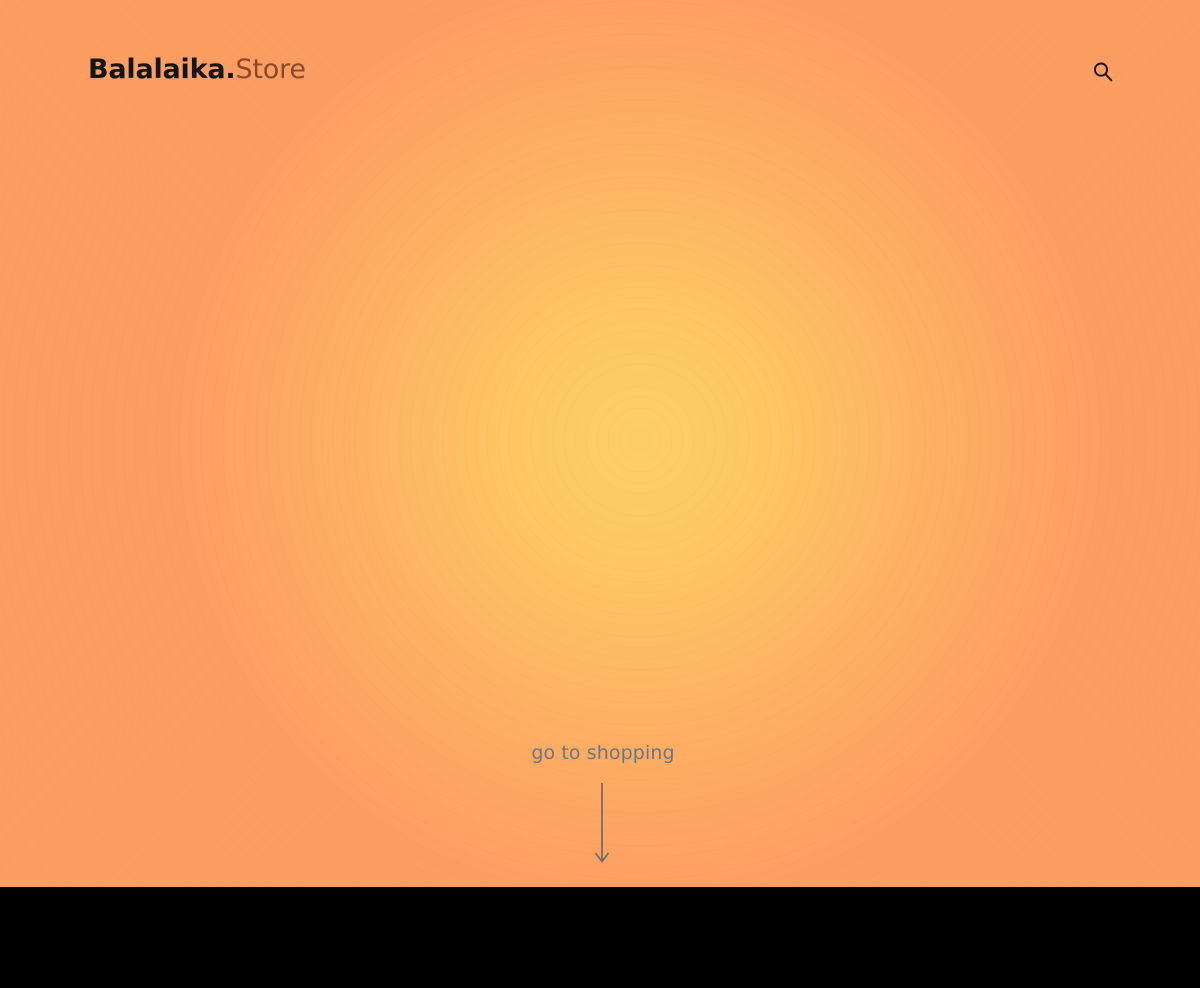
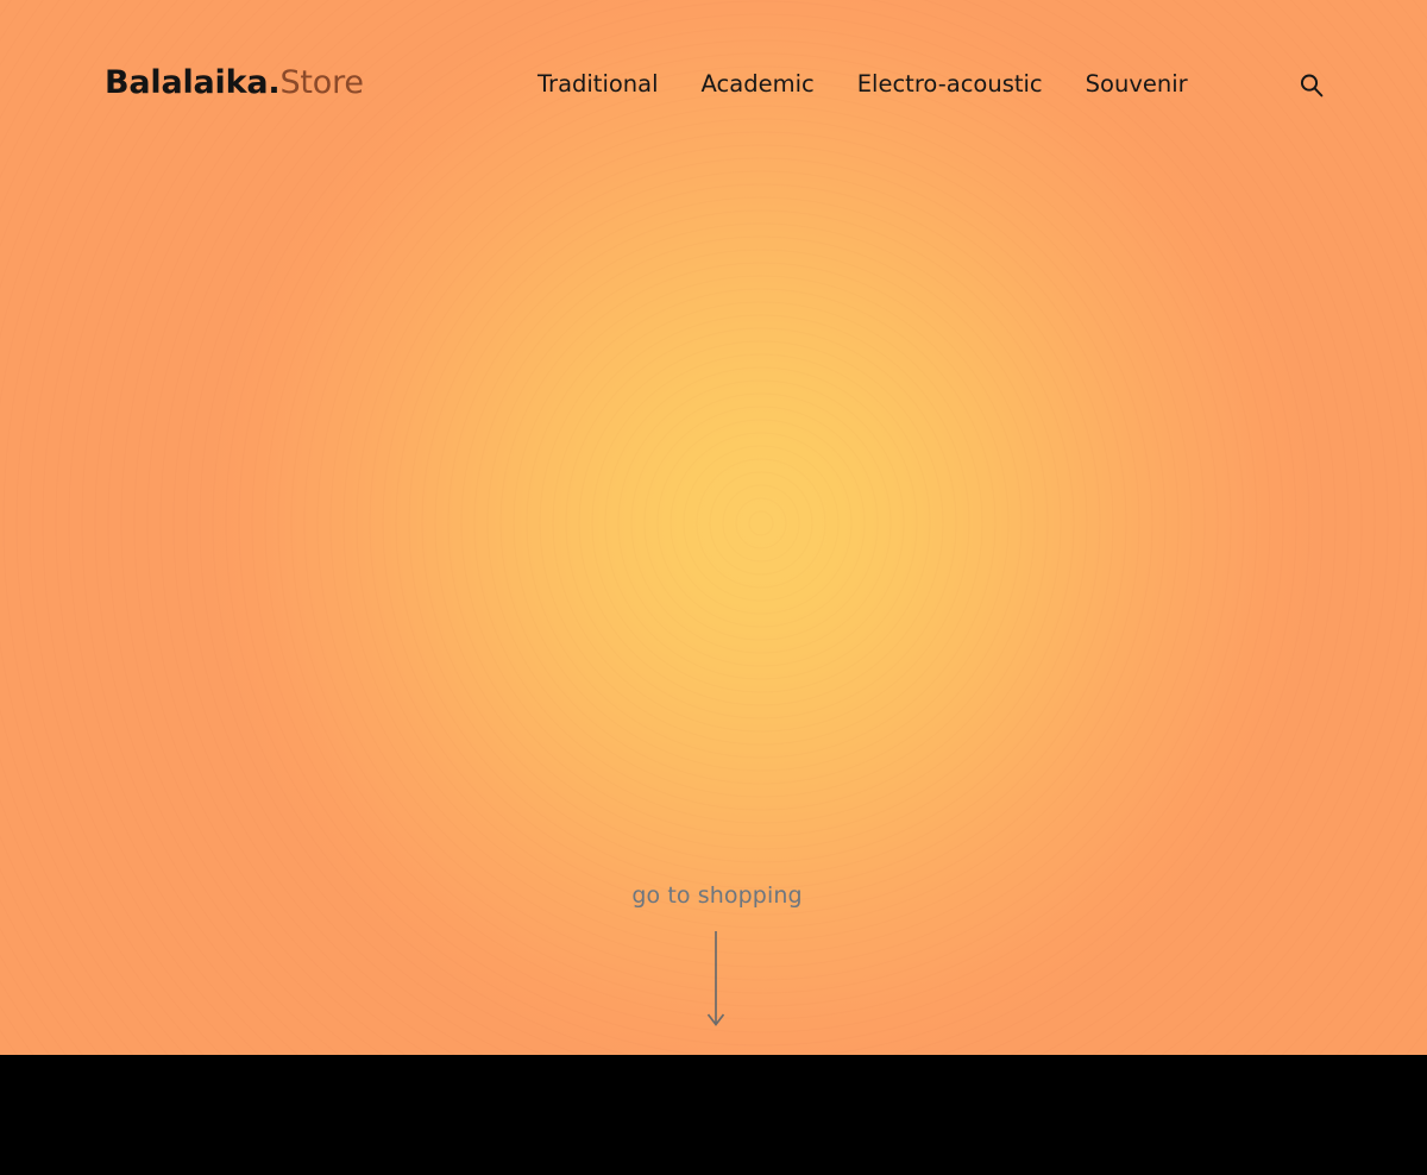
  Balalaika.Store
+ Traditional
+ Academic
+ Electro-acoustic
+ Souvenir
  go to shopping
